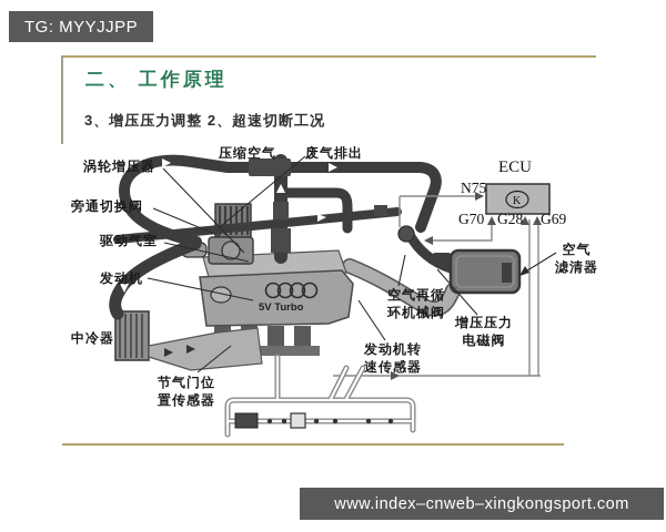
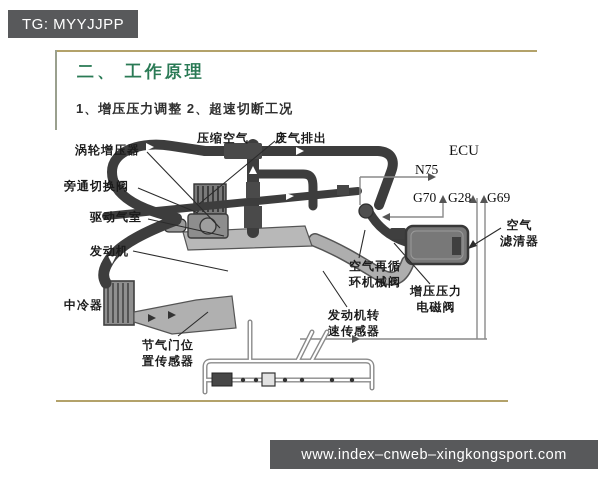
  TG: MYYJJPP
  www.index–cnweb–xingkongsport.com
  二、 工作原理
- 3、增压压力调整 2、超速切断工况
+ 1、增压压力调整 2、超速切断工况
- 5V Turbo
- K
  涡轮增压器
  旁通切换阀
  驱动气室
  发动机
  中冷器
  节气门位
  置传感器
  压缩空气
  废气排出
  空气
  滤清器
  增压压力
  电磁阀
  空气再循
  环机械阀
  发动机转
  速传感器
  ECU
  N75
  G70
  G28
  G69
